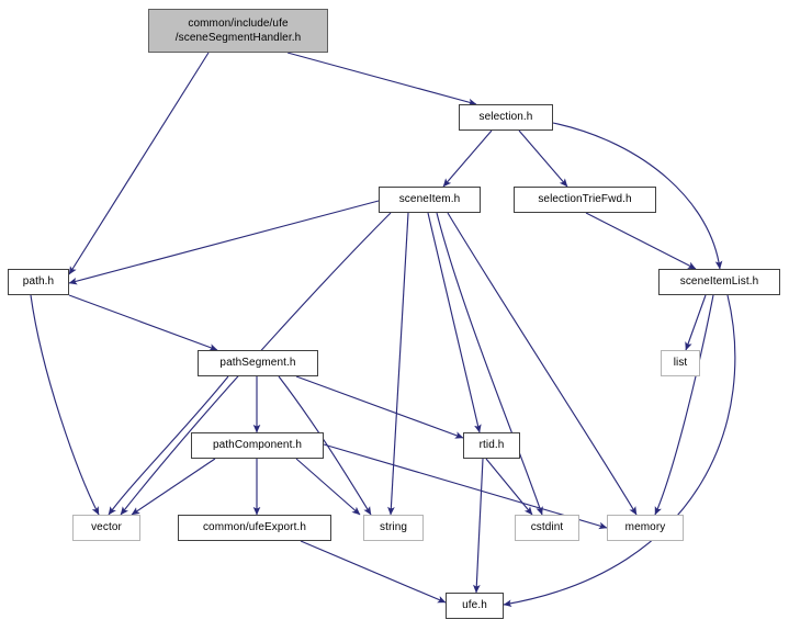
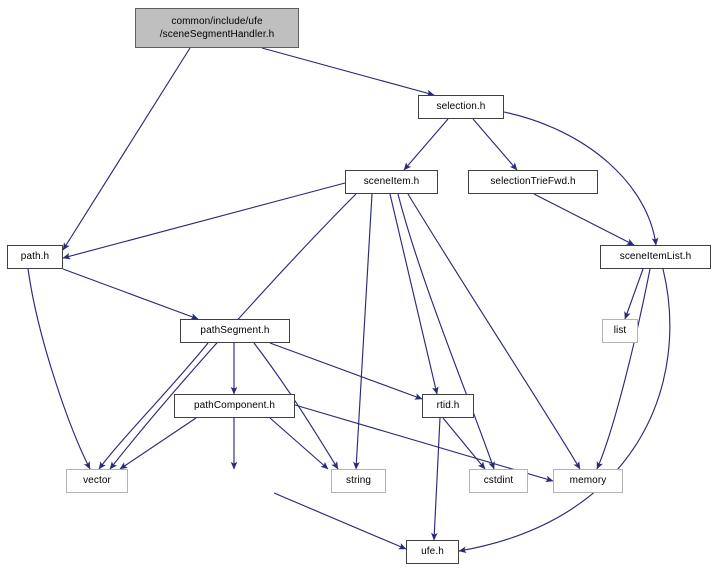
  common/include/ufe
  /sceneSegmentHandler.h
  selection.h
  sceneItem.h
  selectionTrieFwd.h
  path.h
  sceneItemList.h
  list
  pathSegment.h
  pathComponent.h
  rtid.h
  vector
- common/ufeExport.h
  string
  cstdint
  memory
  ufe.h
